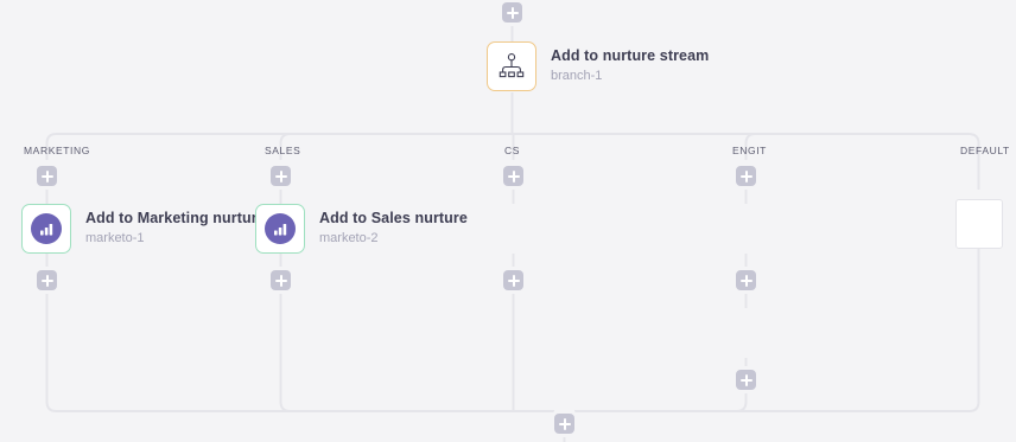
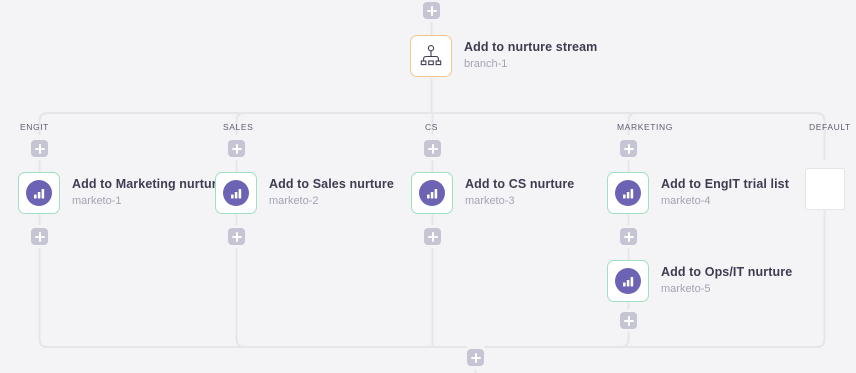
- MARKETING
+ ENGIT
  SALES
  CS
- ENGIT
+ MARKETING
  DEFAULT
  Add to nurture stream
  branch-1
  Add to Marketing nurtu
  marketo-1
  Add to Sales nurture
  marketo-2
+ Add to CS nurture
+ marketo-3
+ Add to EngIT trial list
+ marketo-4
+ Add to Ops/IT nurture
+ marketo-5
